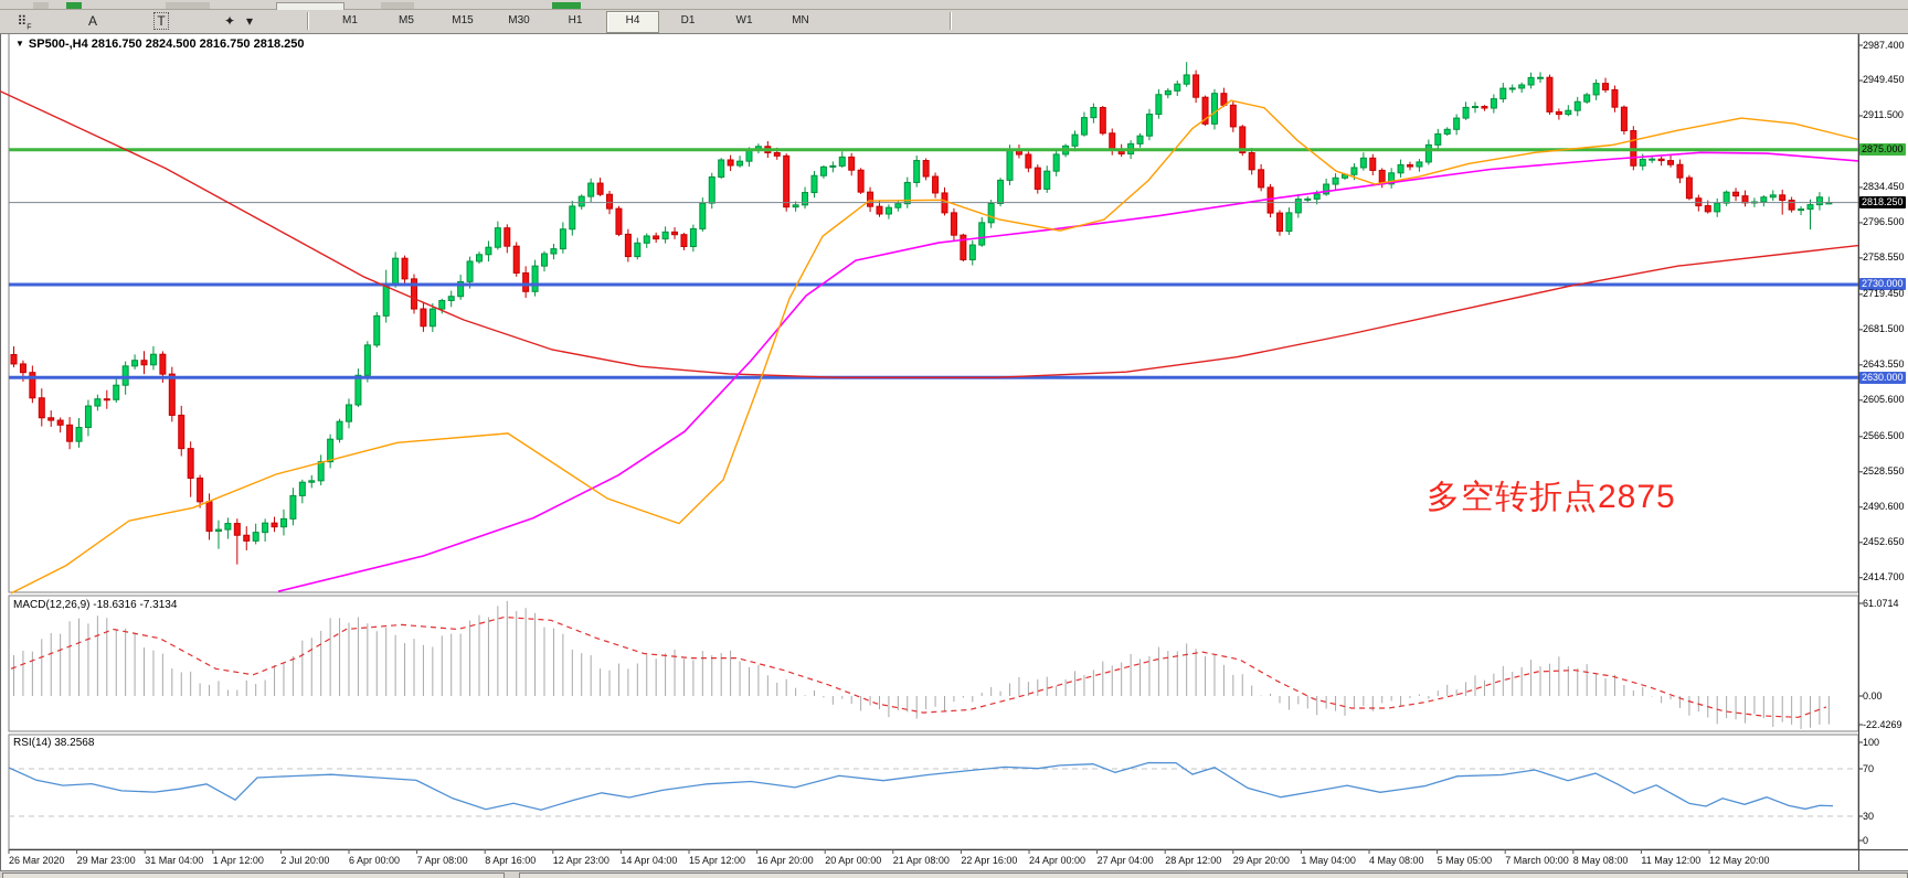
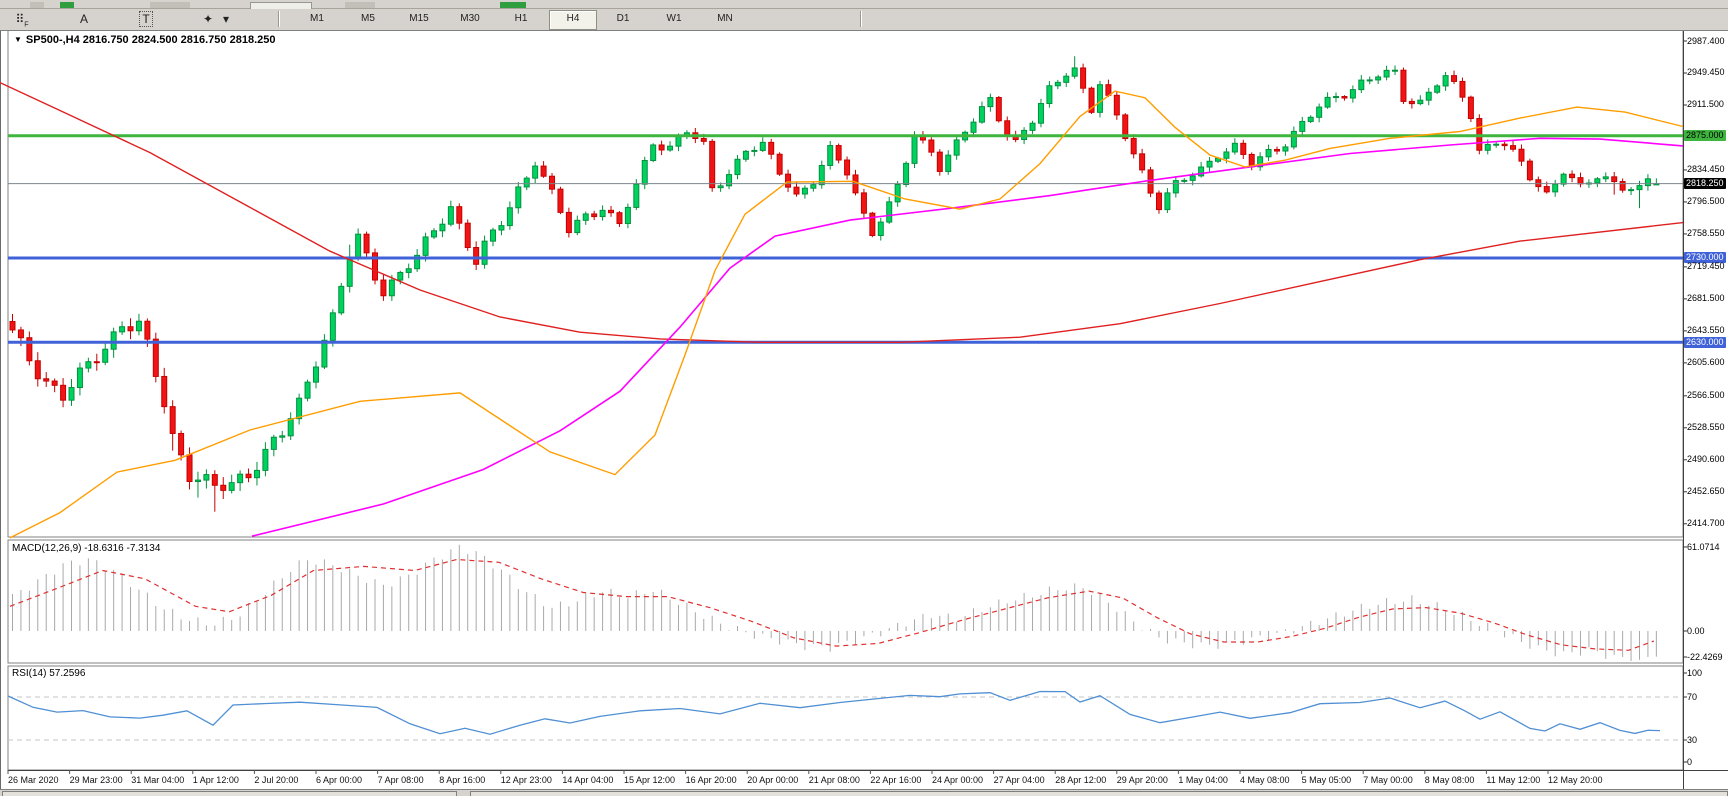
  A
  T
  ✦
  ▾
  M1
  M5
  M15
  M30
  H1
  H4
  D1
  W1
  MN
  ▼ SP500-,H4 2816.750 2824.500 2816.750 2818.250
  MACD(12,26,9) -18.6316 -7.3134
- RSI(14) 38.2568
+ RSI(14) 57.2596
- 多空转折点2875
  2987.400
  2949.450
  2911.500
  2875.000
  2834.450
  2818.250
  2796.500
  2758.550
  2730.000
  2719.450
  2681.500
  2643.550
  2630.000
  2605.600
  2566.500
  2528.550
  2490.600
  2452.650
  2414.700
  61.0714
  0.00
  -22.4269
  100
  70
  30
  0
  26 Mar 2020
  29 Mar 23:00
  31 Mar 04:00
  1 Apr 12:00
  2 Jul 20:00
  6 Apr 00:00
  7 Apr 08:00
  8 Apr 16:00
  12 Apr 23:00
  14 Apr 04:00
  15 Apr 12:00
  16 Apr 20:00
  20 Apr 00:00
  21 Apr 08:00
  22 Apr 16:00
  24 Apr 00:00
  27 Apr 04:00
  28 Apr 12:00
  29 Apr 20:00
  1 May 04:00
  4 May 08:00
  5 May 05:00
- 7 March 00:00
+ 7 May 00:00
  8 May 08:00
  11 May 12:00
  12 May 20:00
